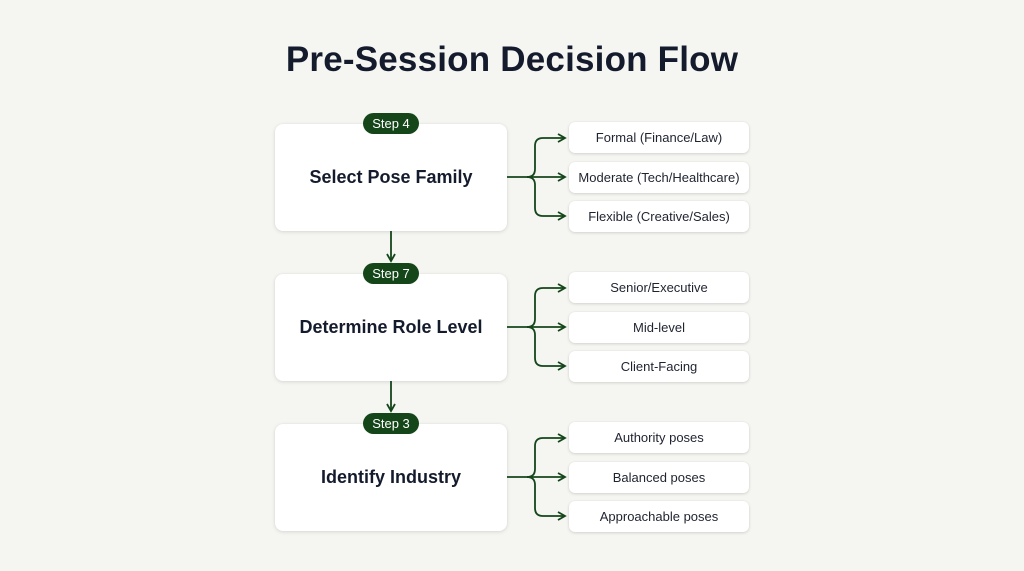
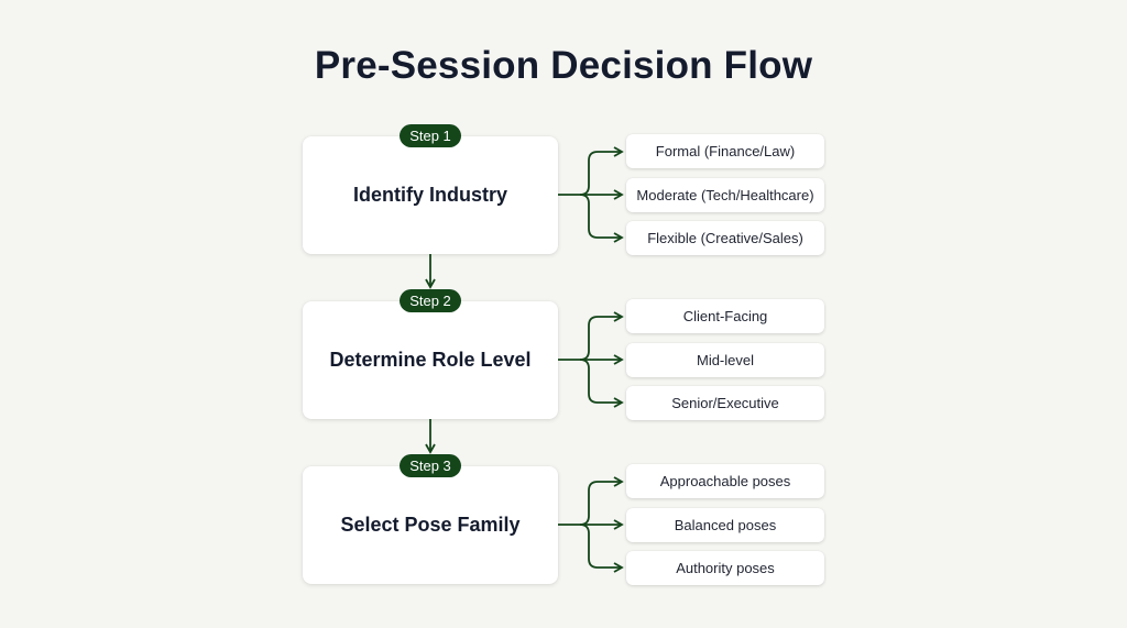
  Pre-Session Decision Flow
- Step 4
+ Step 1
- Select Pose Family
+ Identify Industry
  Formal (Finance/Law)
  Moderate (Tech/Healthcare)
  Flexible (Creative/Sales)
- Step 7
+ Step 2
  Determine Role Level
- Senior/Executive
+ Client-Facing
  Mid-level
- Client-Facing
+ Senior/Executive
  Step 3
- Identify Industry
+ Select Pose Family
- Authority poses
+ Approachable poses
  Balanced poses
- Approachable poses
+ Authority poses
